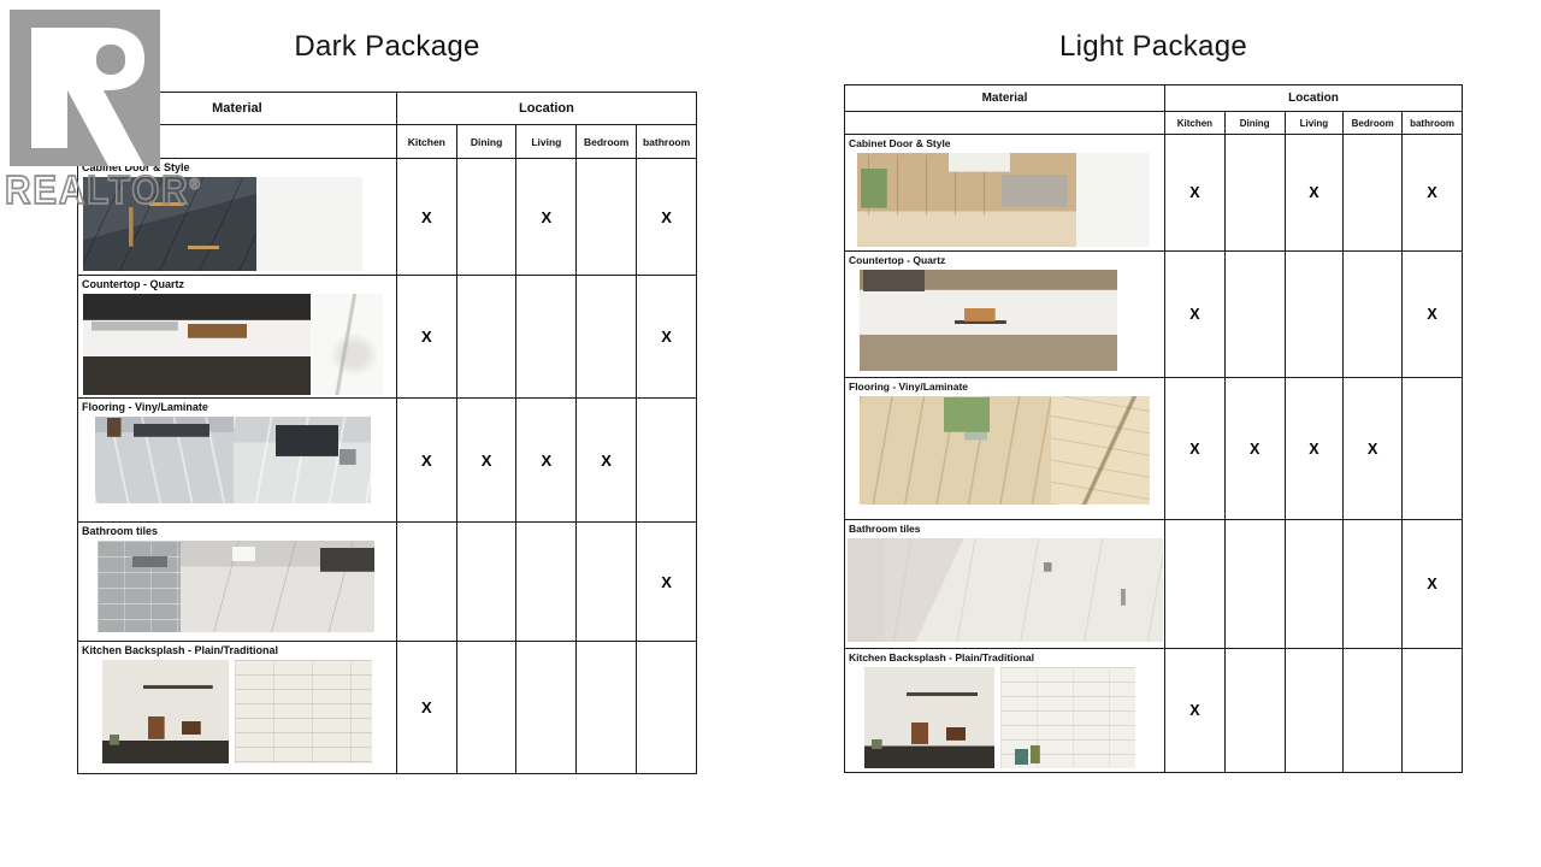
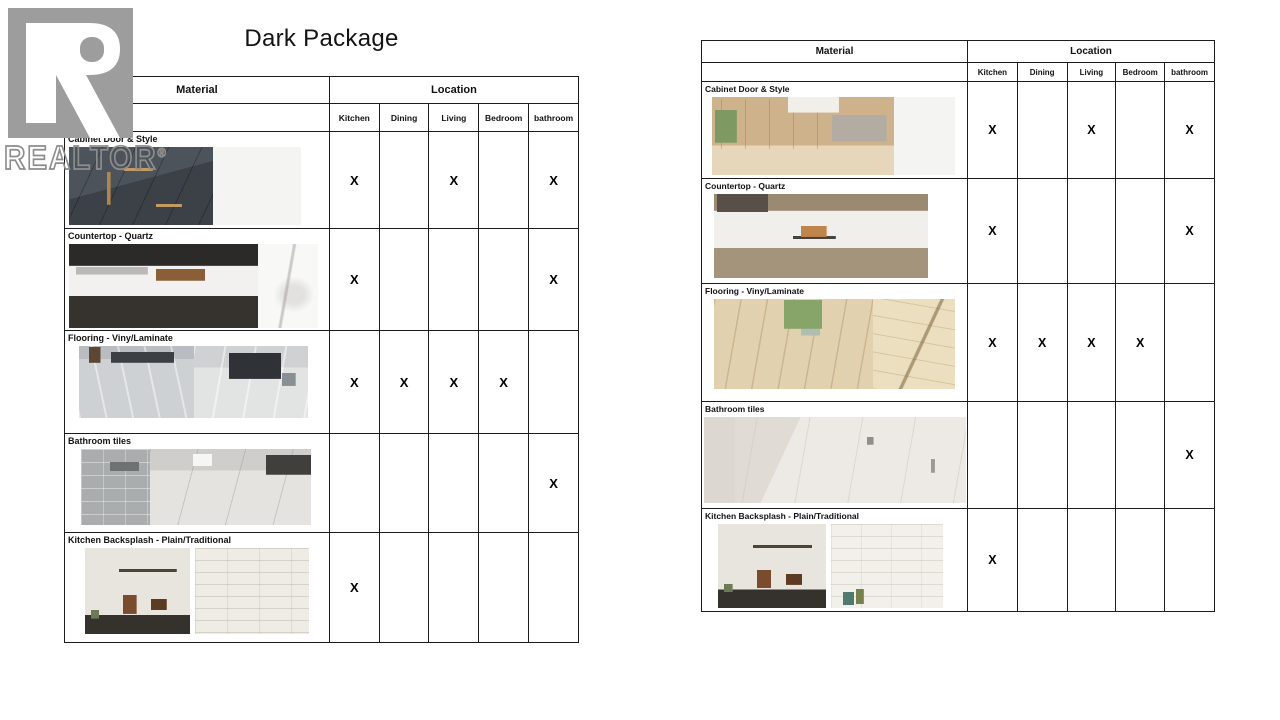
  REALTOR®
  Dark Package
  Material	Location
  	Kitchen	Dining	Living	Bedroom	bathroom
  Cabinet Door & Style	X		X		X
  Countertop - Quartz	X				X
  Flooring - Viny/Laminate	X	X	X	X
  Bathroom tiles					X
  Kitchen Backsplash - Plain/Traditional	X
- Light Package
  Material	Location
  	Kitchen	Dining	Living	Bedroom	bathroom
  Cabinet Door & Style	X		X		X
  Countertop - Quartz	X				X
  Flooring - Viny/Laminate	X	X	X	X
  Bathroom tiles					X
  Kitchen Backsplash - Plain/Traditional	X
